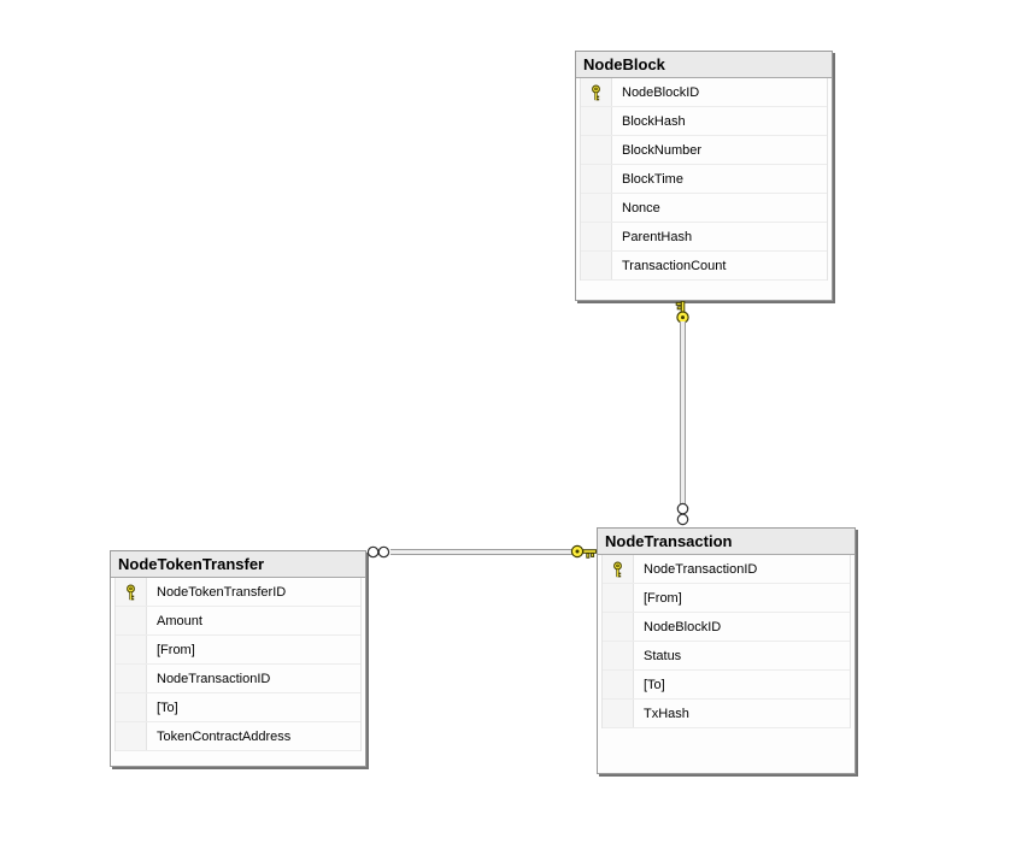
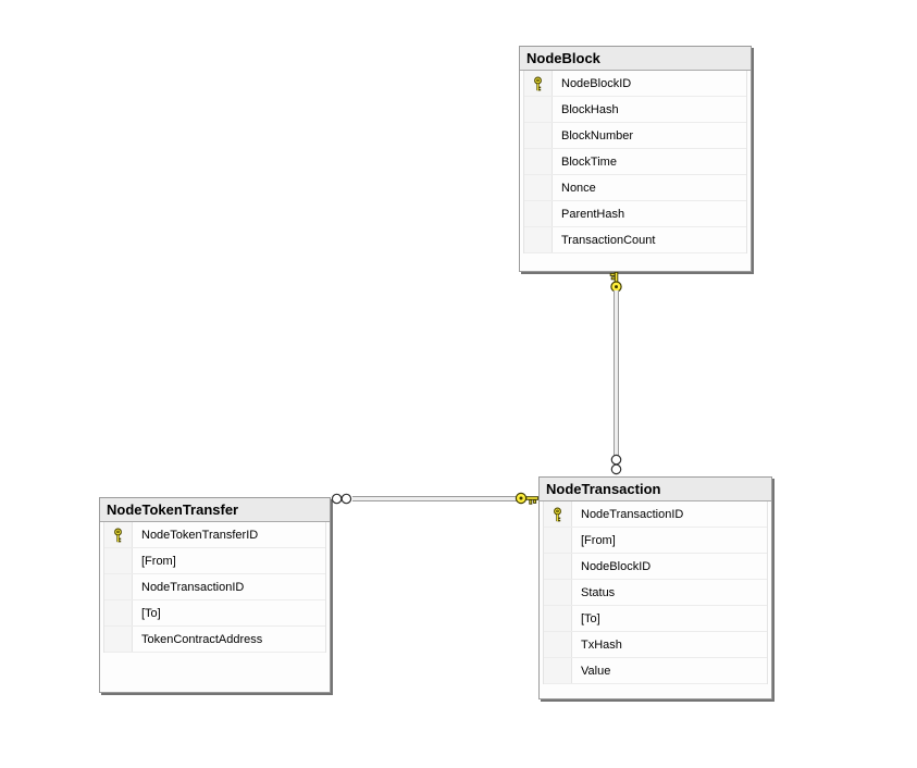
  NodeBlock
  NodeBlockID
  BlockHash
  BlockNumber
  BlockTime
  Nonce
  ParentHash
  TransactionCount
  NodeTransaction
  NodeTransactionID
  [From]
  NodeBlockID
  Status
  [To]
  TxHash
+ Value
  NodeTokenTransfer
  NodeTokenTransferID
- Amount
  [From]
  NodeTransactionID
  [To]
  TokenContractAddress
